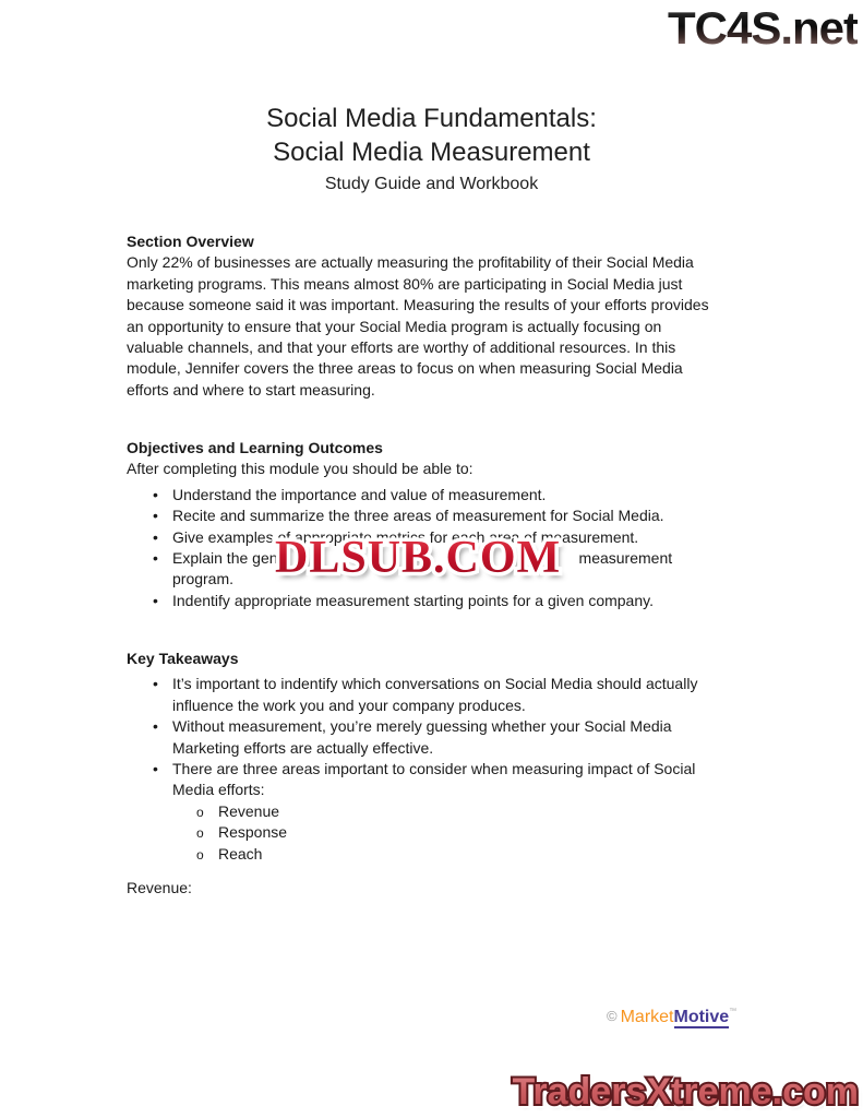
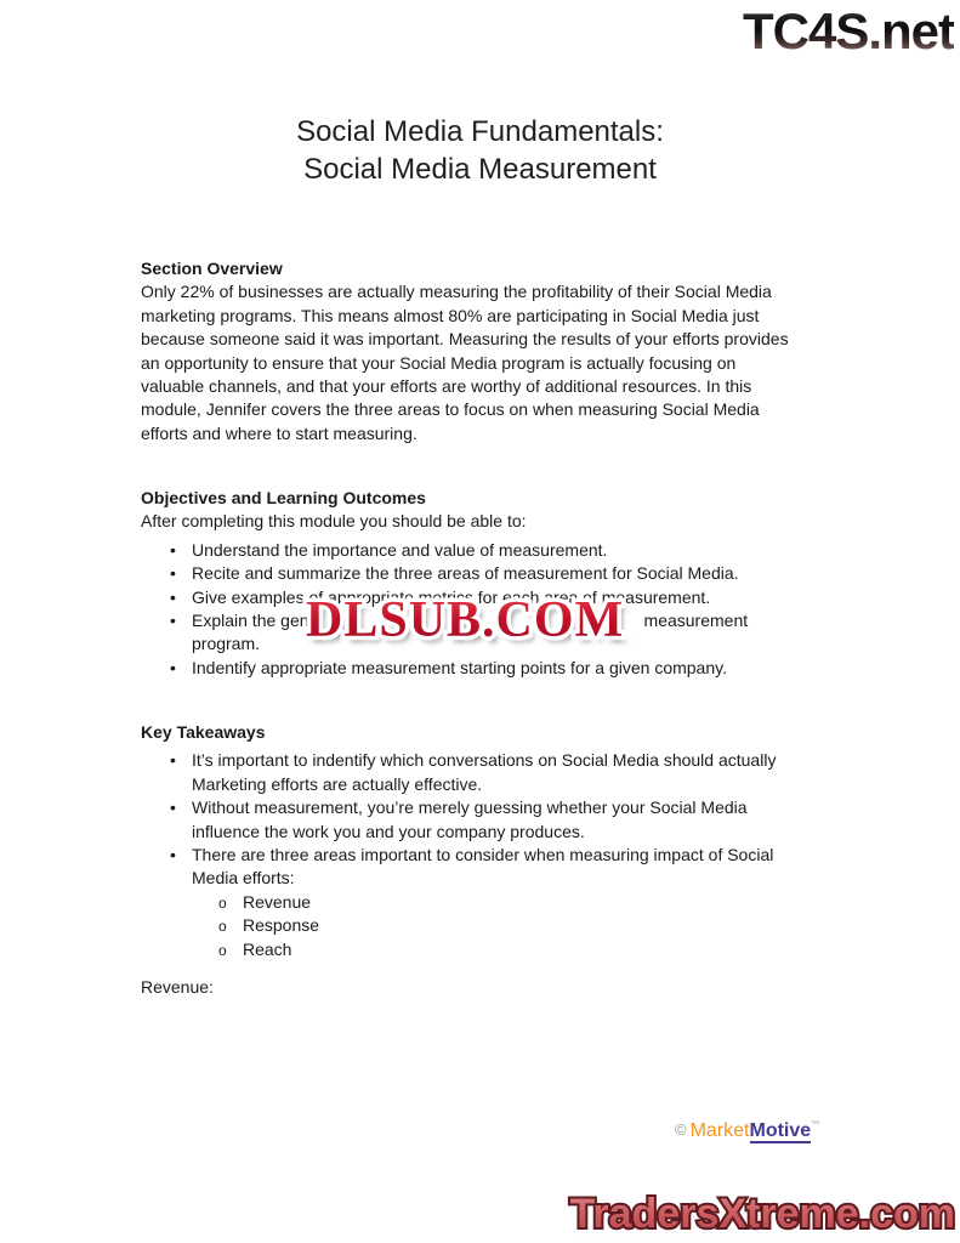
  TC4S.net
  Social Media Fundamentals:
  Social Media Measurement
- Study Guide and Workbook
  Section Overview
  Only 22% of businesses are actually measuring the profitability of their Social Media
  marketing programs. This means almost 80% are participating in Social Media just
  because someone said it was important. Measuring the results of your efforts provides
  an opportunity to ensure that your Social Media program is actually focusing on
  valuable channels, and that your efforts are worthy of additional resources. In this
  module, Jennifer covers the three areas to focus on when measuring Social Media
  efforts and where to start measuring.
  Objectives and Learning Outcomes
  After completing this module you should be able to:
  •
  Understand the importance and value of measurement.
  •
  Recite and summarize the three areas of measurement for Social Media.
  •
  •
  Explain the gen measurement
  program.
  •
  Indentify appropriate measurement starting points for a given company.
  Key Takeaways
  •
  It’s important to indentify which conversations on Social Media should actually
- influence the work you and your company produces.
+ Marketing efforts are actually effective.
  •
  Without measurement, you’re merely guessing whether your Social Media
- Marketing efforts are actually effective.
+ influence the work you and your company produces.
  •
  There are three areas important to consider when measuring impact of Social
  Media efforts:
  o
  Revenue
  o
  Response
  o
  Reach
  Revenue:
  DLSUB.COM
  © MarketMotive
  TradersXtreme.com
